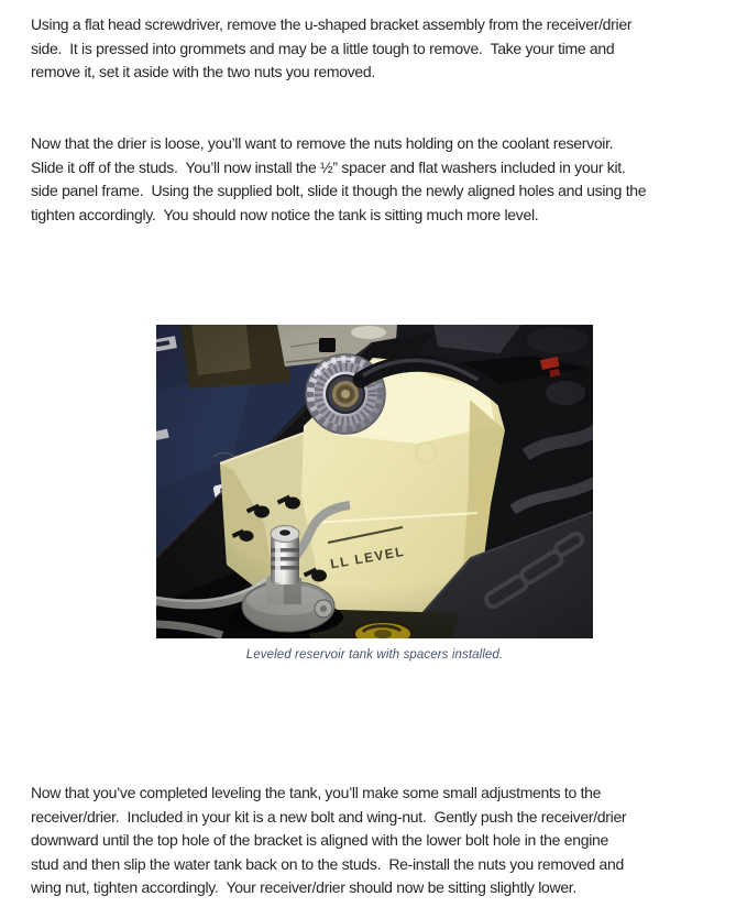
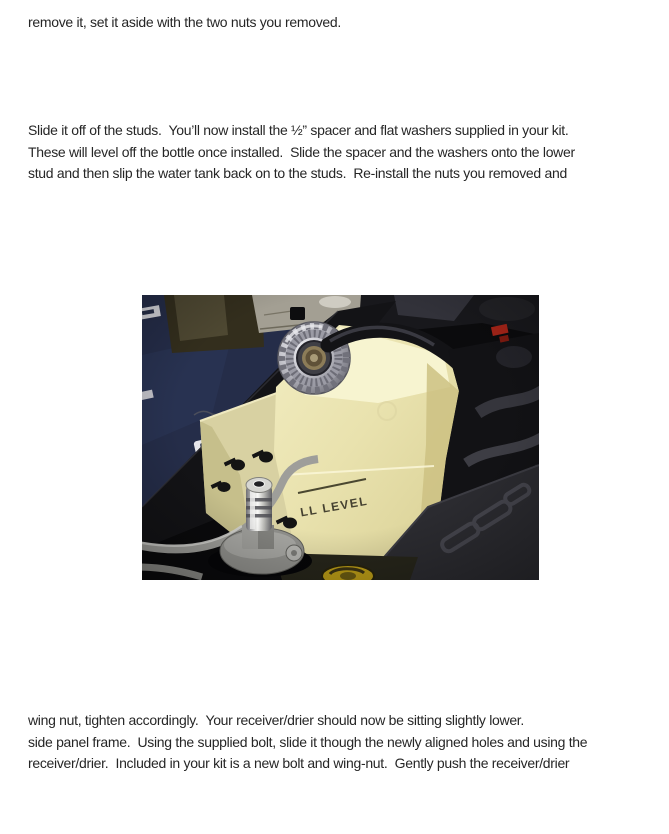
- Using a flat head screwdriver, remove the u-shaped bracket assembly from the receiver/drier
- side. It is pressed into grommets and may be a little tough to remove. Take your time and
  remove it, set it aside with the two nuts you removed.
- Now that the drier is loose, you’ll want to remove the nuts holding on the coolant reservoir.
- Slide it off of the studs. You’ll now install the ½” spacer and flat washers included in your kit.
+ Slide it off of the studs. You’ll now install the ½” spacer and flat washers supplied in your kit.
+ These will level off the bottle once installed. Slide the spacer and the washers onto the lower
- side panel frame. Using the supplied bolt, slide it though the newly aligned holes and using the
+ stud and then slip the water tank back on to the studs. Re-install the nuts you removed and
- tighten accordingly. You should now notice the tank is sitting much more level.
- Leveled reservoir tank with spacers installed.
- Now that you’ve completed leveling the tank, you’ll make some small adjustments to the
- receiver/drier. Included in your kit is a new bolt and wing-nut. Gently push the receiver/drier
+ wing nut, tighten accordingly. Your receiver/drier should now be sitting slightly lower.
- downward until the top hole of the bracket is aligned with the lower bolt hole in the engine
- stud and then slip the water tank back on to the studs. Re-install the nuts you removed and
+ side panel frame. Using the supplied bolt, slide it though the newly aligned holes and using the
- wing nut, tighten accordingly. Your receiver/drier should now be sitting slightly lower.
+ receiver/drier. Included in your kit is a new bolt and wing-nut. Gently push the receiver/drier
